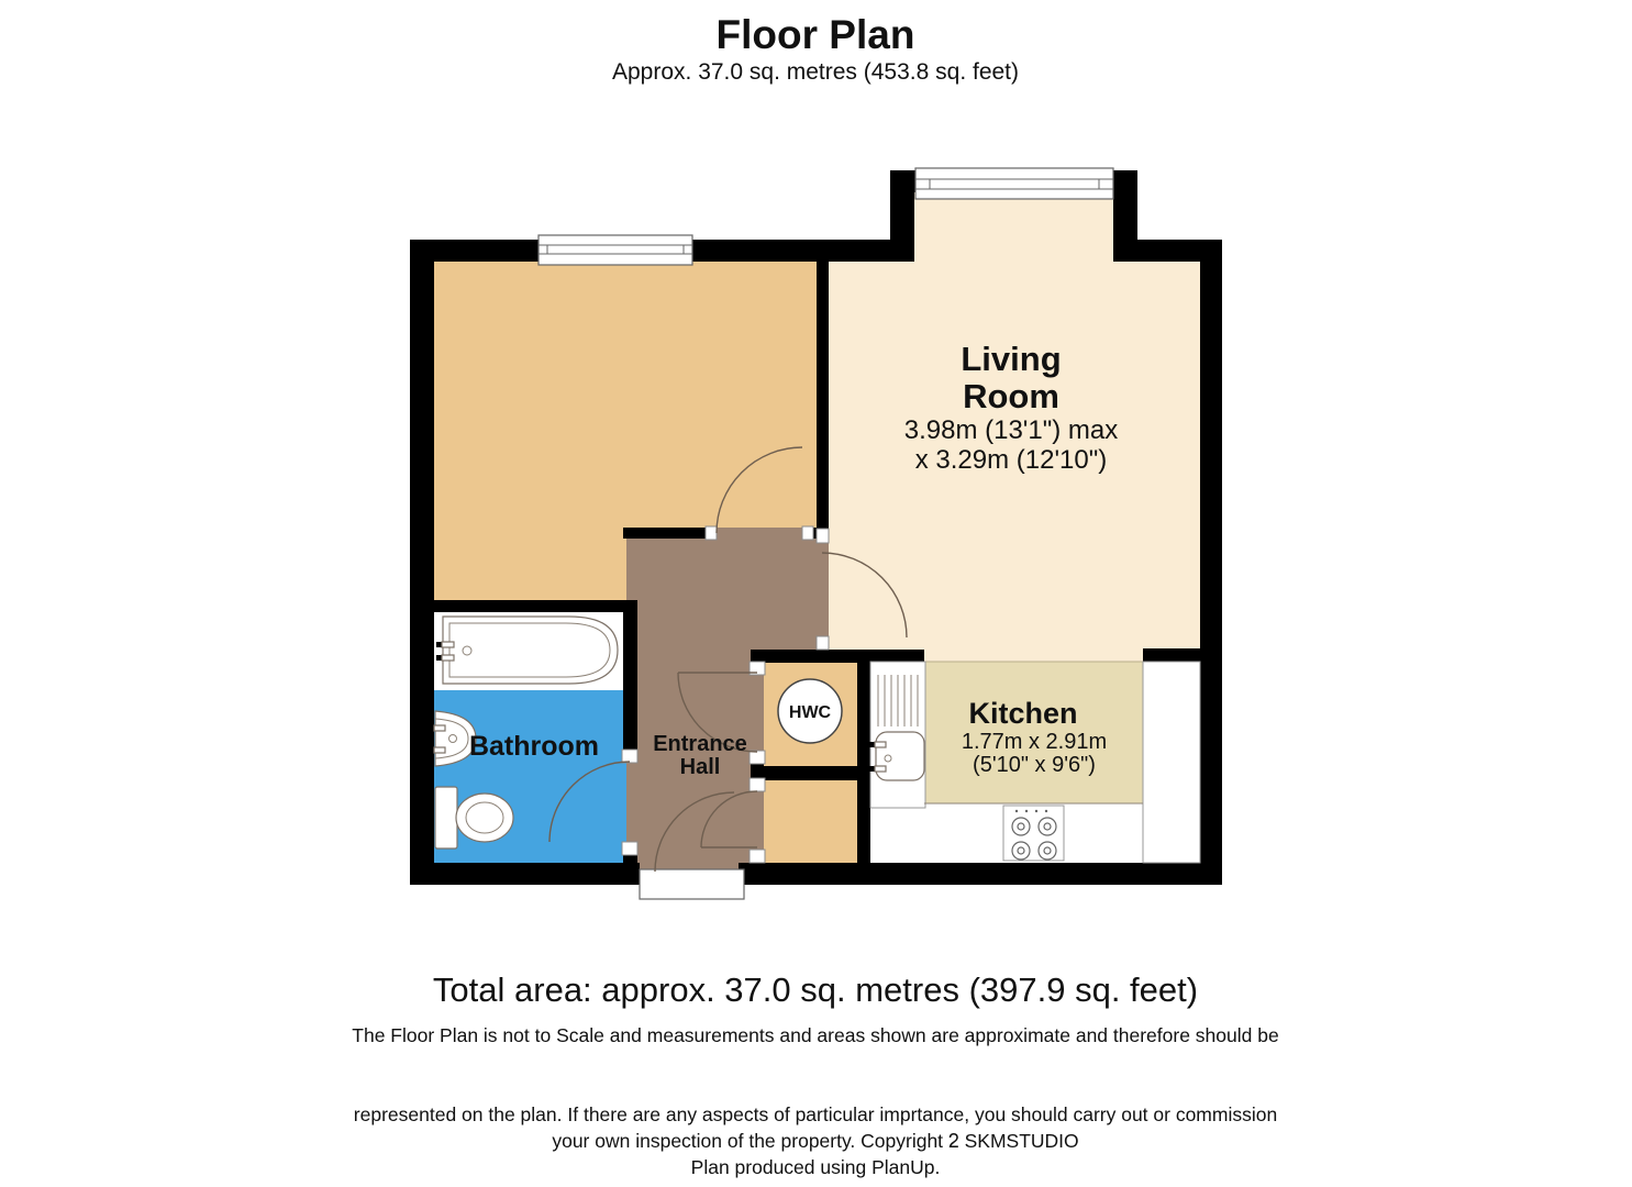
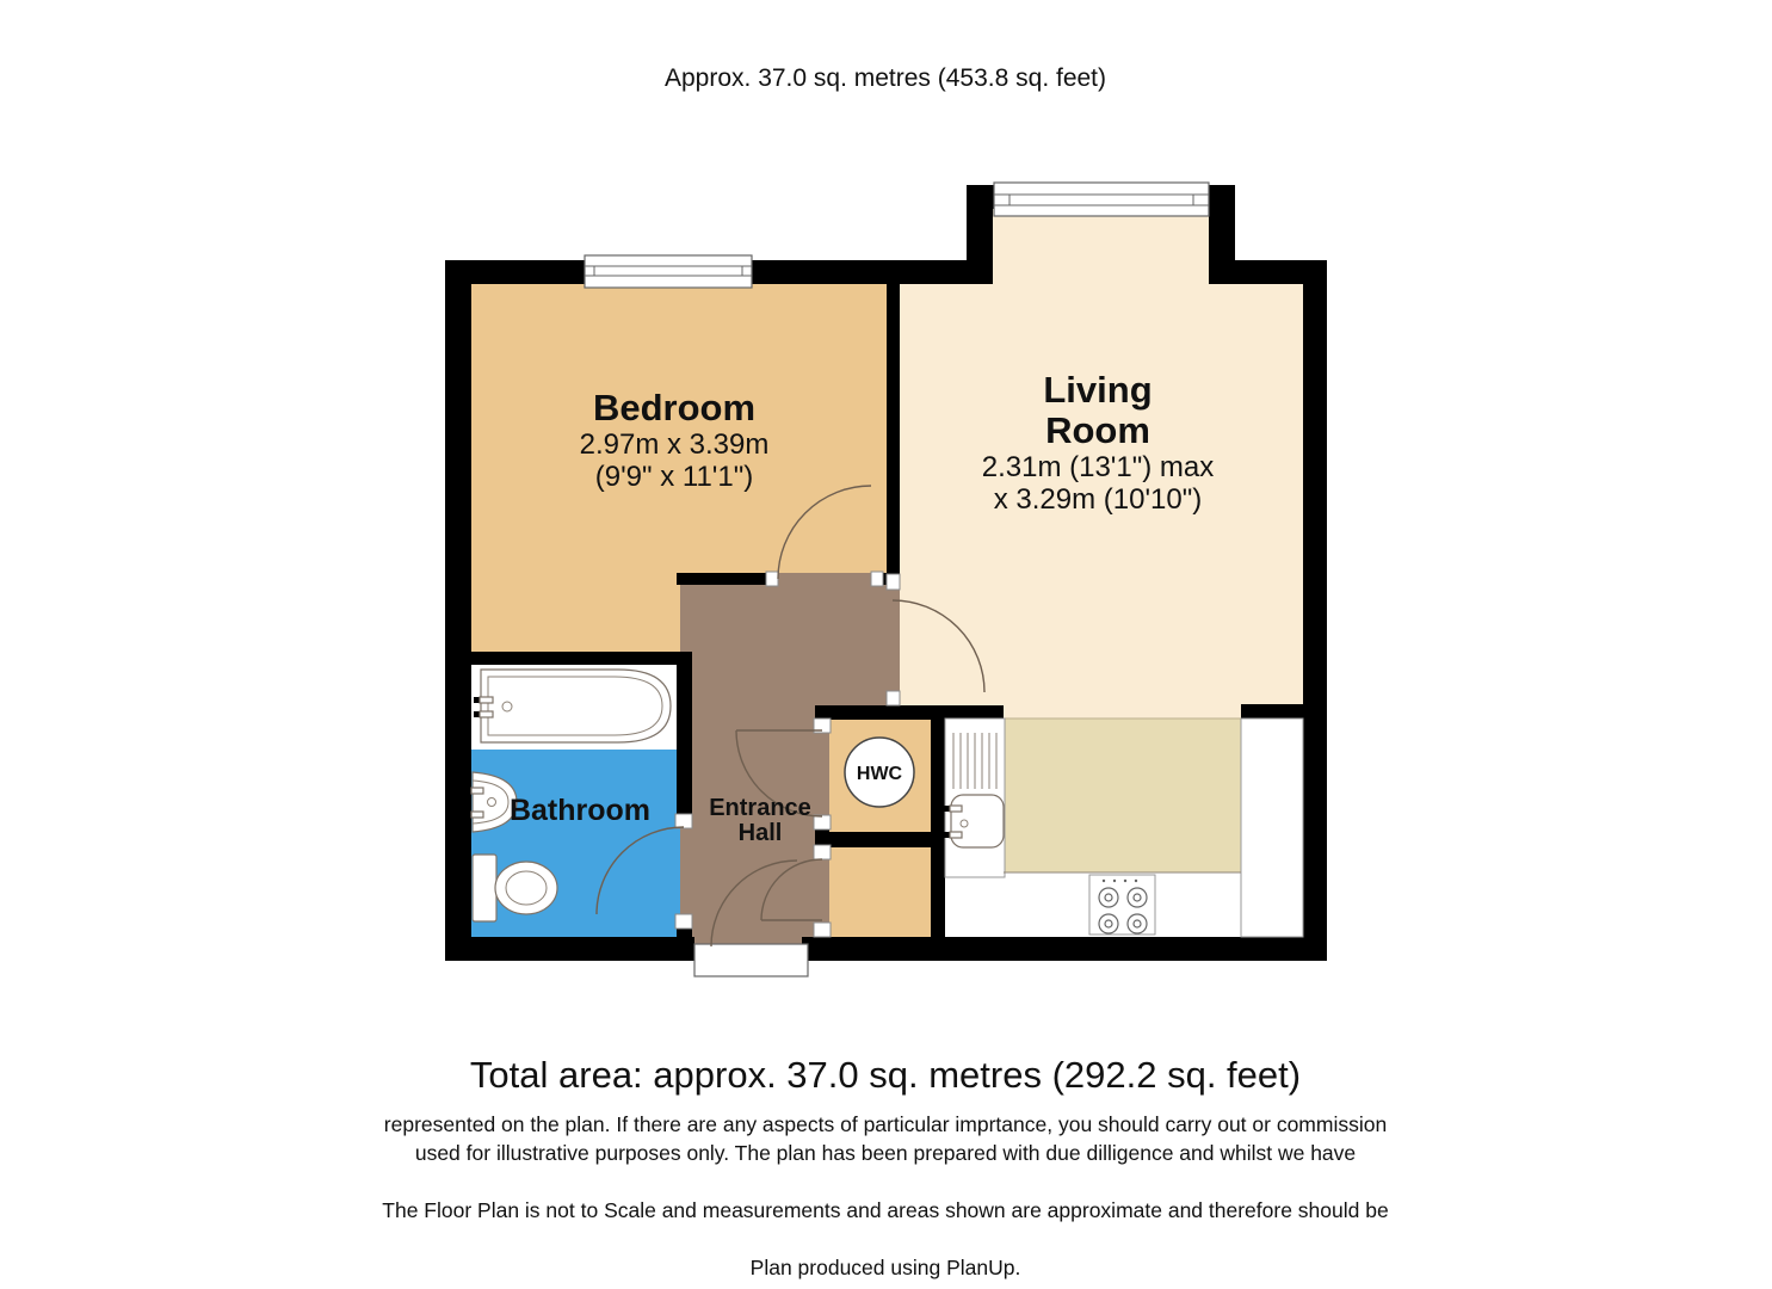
- Floor Plan
  Approx. 37.0 sq. metres (453.8 sq. feet)
  HWC
+ Bedroom
+ 2.97m x 3.39m
+ (9'9" x 11'1")
  Living
  Room
- 3.98m (13'1") max
+ 2.31m (13'1") max
- x 3.29m (12'10")
+ x 3.29m (10'10")
- Kitchen
- 1.77m x 2.91m
- (5'10" x 9'6")
  Bathroom
  Entrance
  Hall
- Total area: approx. 37.0 sq. metres (397.9 sq. feet)
+ Total area: approx. 37.0 sq. metres (292.2 sq. feet)
- The Floor Plan is not to Scale and measurements and areas shown are approximate and therefore should be
+ represented on the plan. If there are any aspects of particular imprtance, you should carry out or commission
+ used for illustrative purposes only. The plan has been prepared with due dilligence and whilst we have
- represented on the plan. If there are any aspects of particular imprtance, you should carry out or commission
+ The Floor Plan is not to Scale and measurements and areas shown are approximate and therefore should be
- your own inspection of the property. Copyright ᒿ SKMSTUDIO
  Plan produced using PlanUp.
